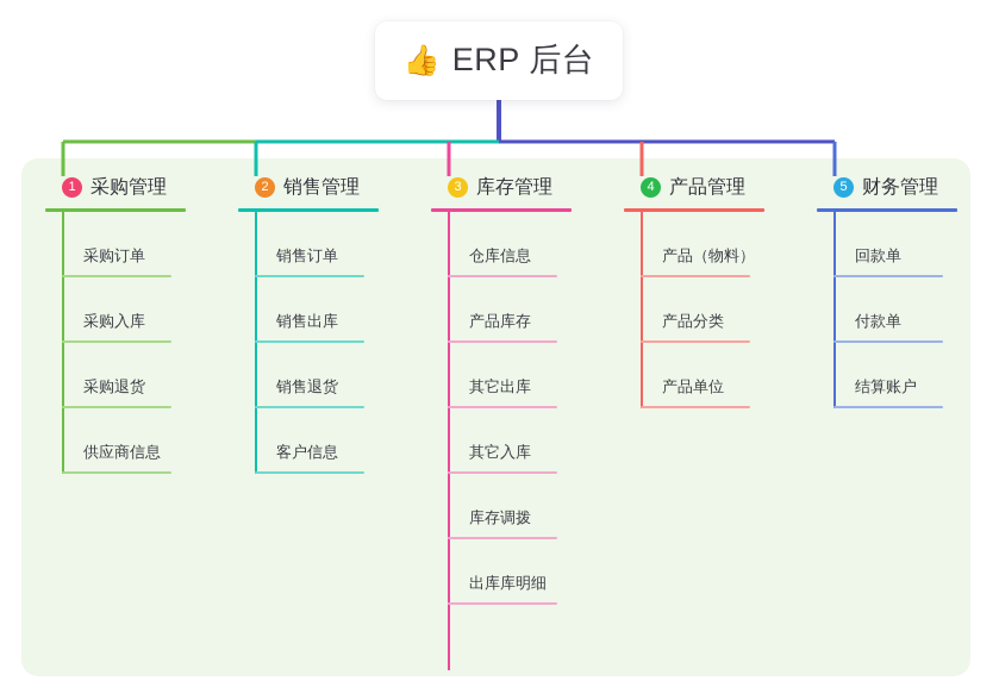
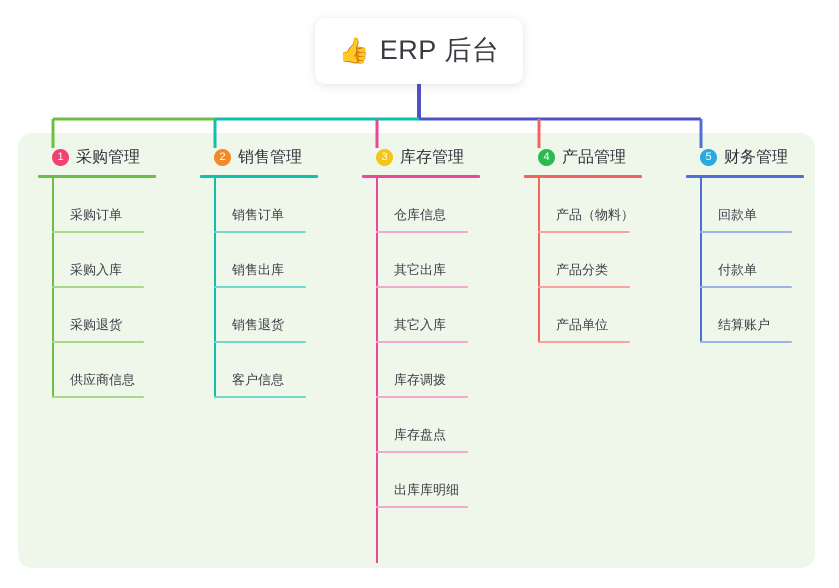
  👍
  ERP 后台
  1
  采购管理
  采购订单
  采购入库
  采购退货
  供应商信息
  2
  销售管理
  销售订单
  销售出库
  销售退货
  客户信息
  3
  库存管理
  仓库信息
- 产品库存
  其它出库
  其它入库
  库存调拨
+ 库存盘点
  出库库明细
  4
  产品管理
  产品（物料）
  产品分类
  产品单位
  5
  财务管理
  回款单
  付款单
  结算账户
